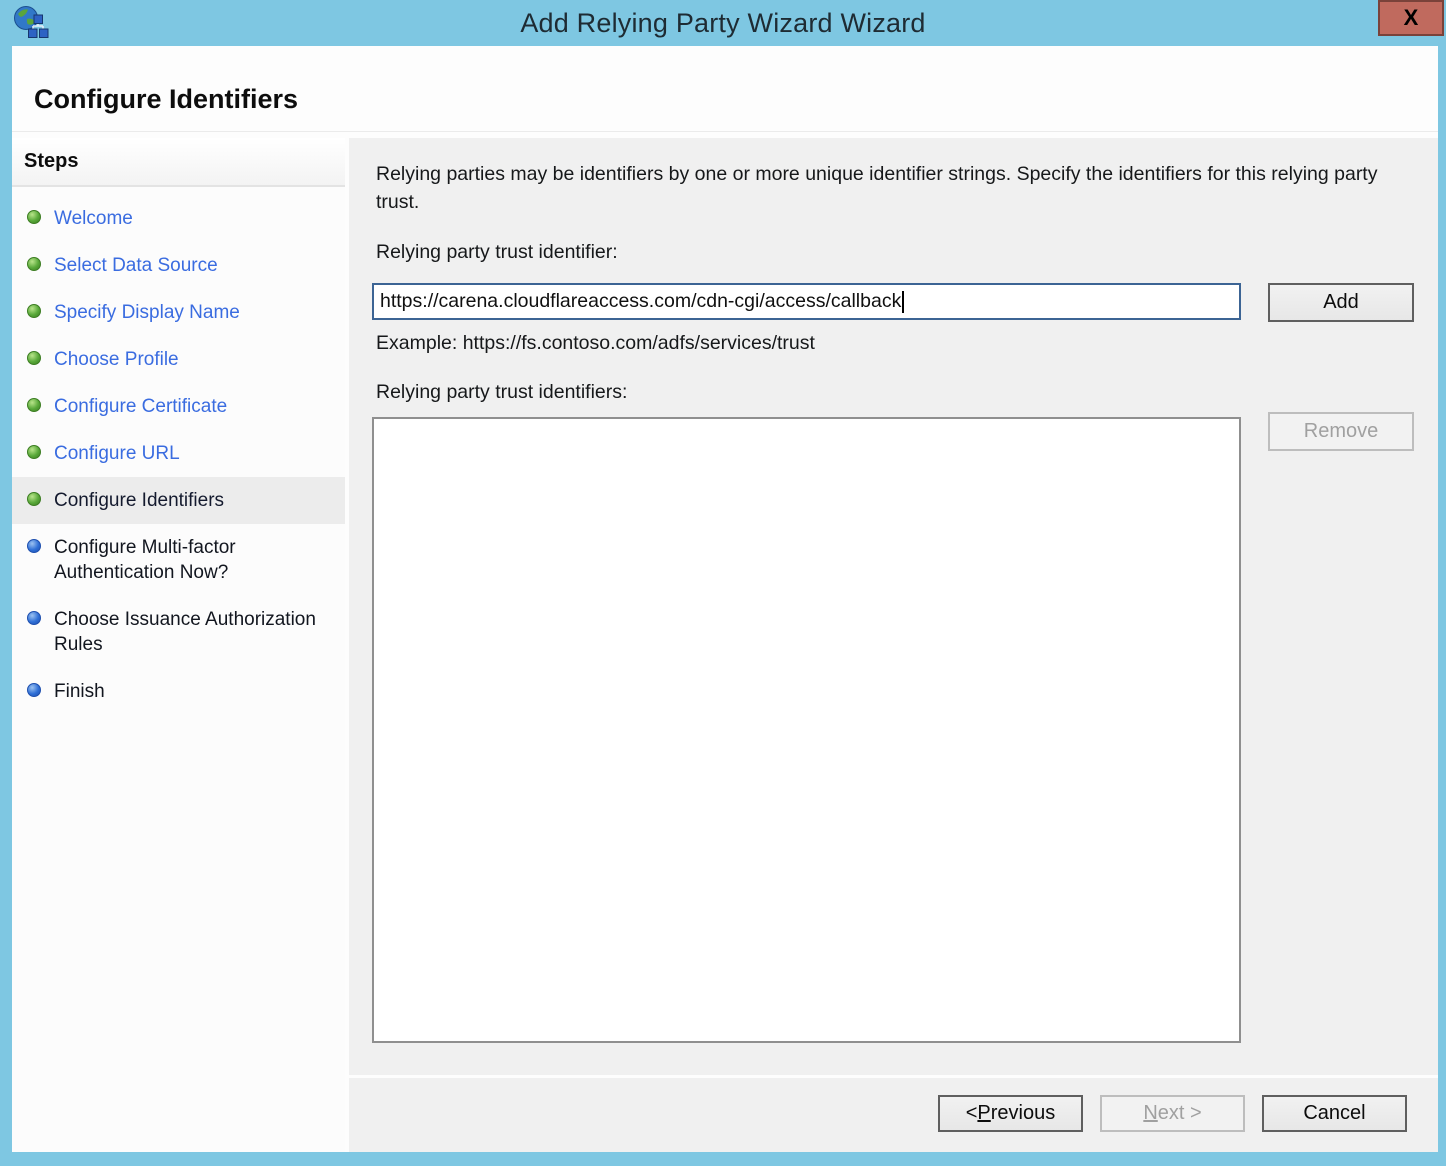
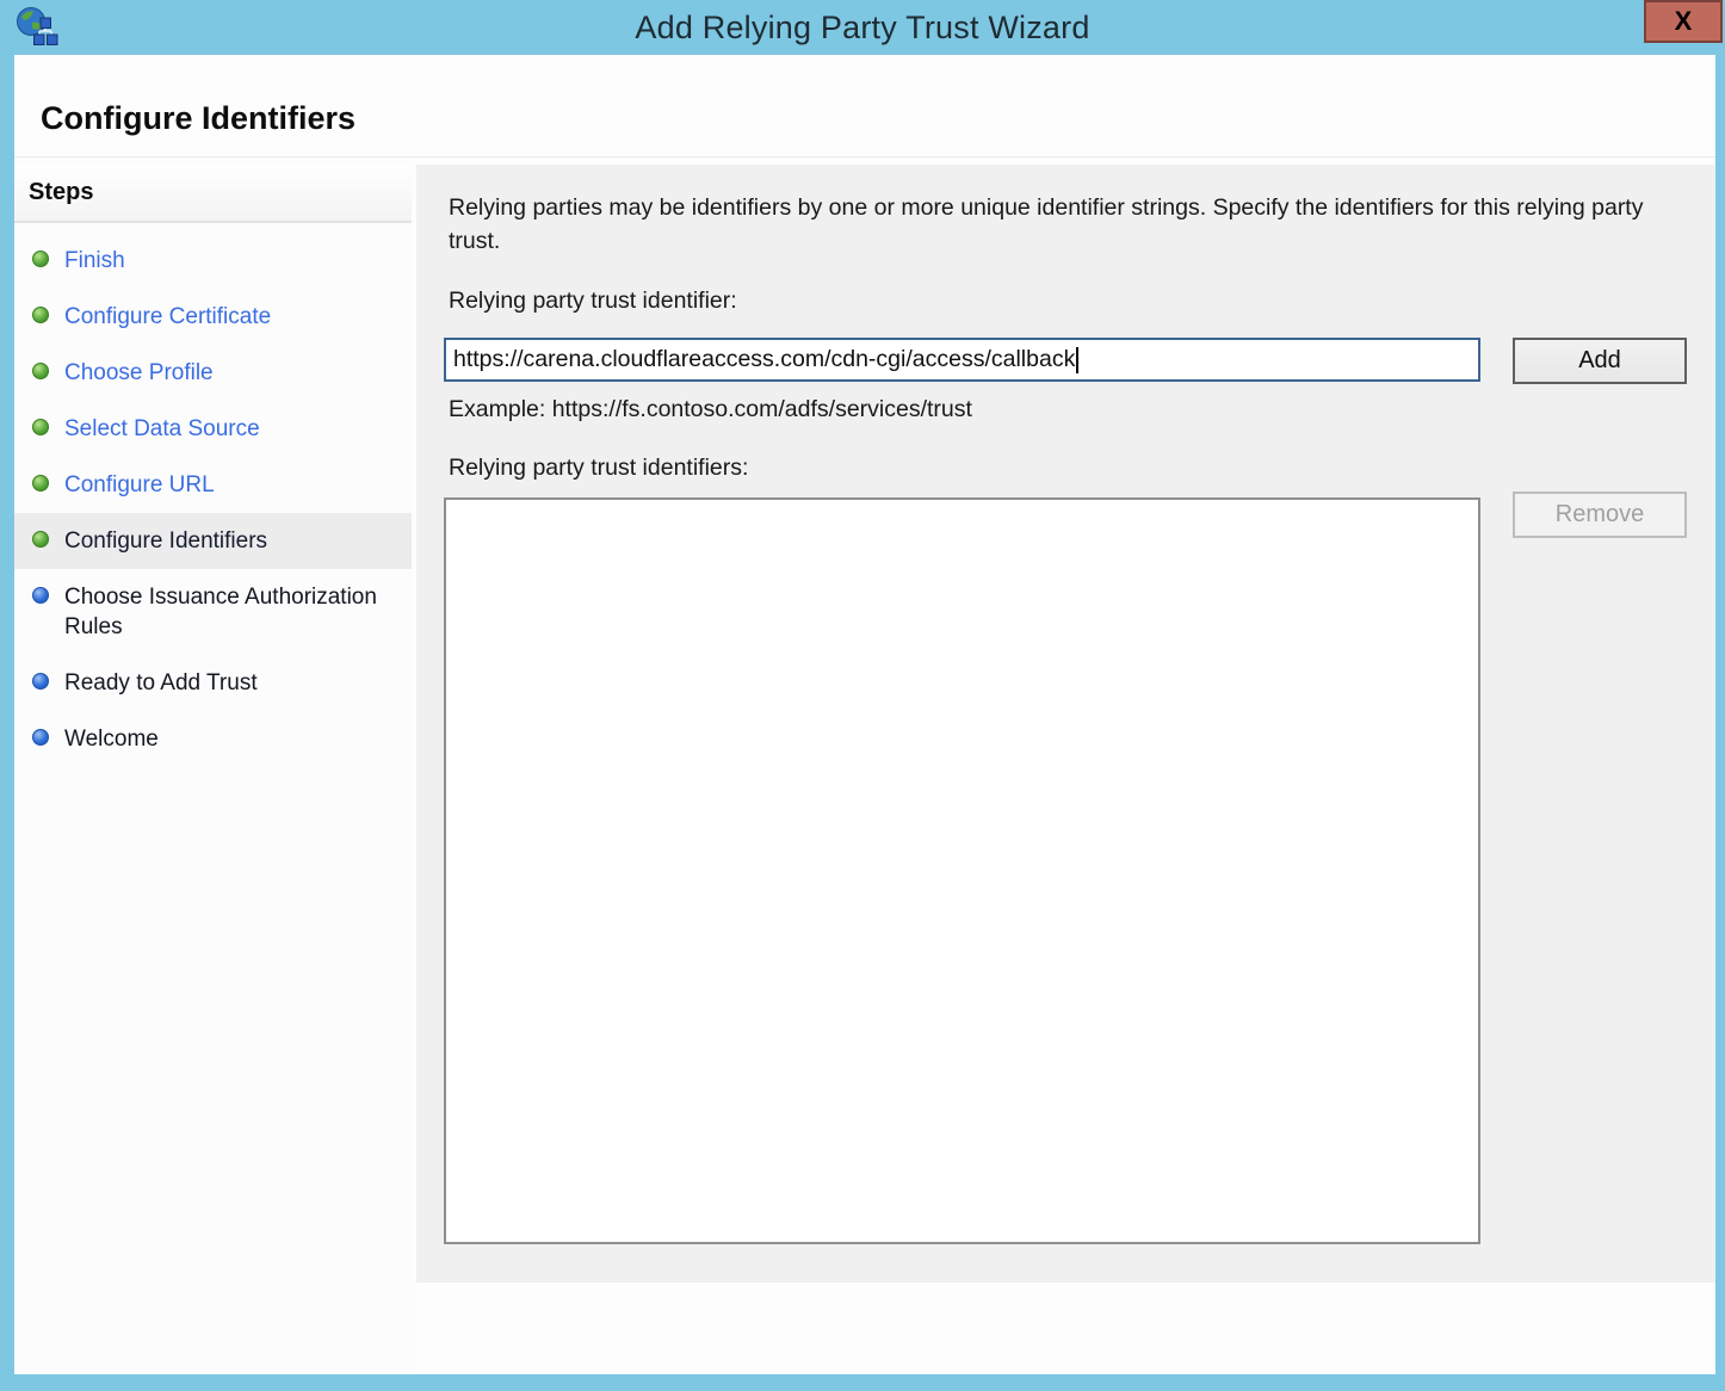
- Add Relying Party Wizard Wizard
+ Add Relying Party Trust Wizard
  X
  Configure Identifiers
  Steps
- Welcome
+ Finish
- Select Data Source
+ Configure Certificate
- Specify Display Name
  Choose Profile
- Configure Certificate
+ Select Data Source
  Configure URL
  Configure Identifiers
- Configure Multi-factor Authentication Now?
  Choose Issuance Authorization Rules
+ Ready to Add Trust
- Finish
+ Welcome
  Relying parties may be identifiers by one or more unique identifier strings. Specify the identifiers for this relying party trust.
  Relying party trust identifier:
  https://carena.cloudflareaccess.com/cdn-cgi/access/callback
  Add
  Example: https://fs.contoso.com/adfs/services/trust
  Relying party trust identifiers:
  Remove
- <
- P
- revious
- N
- ext >
- Cancel
